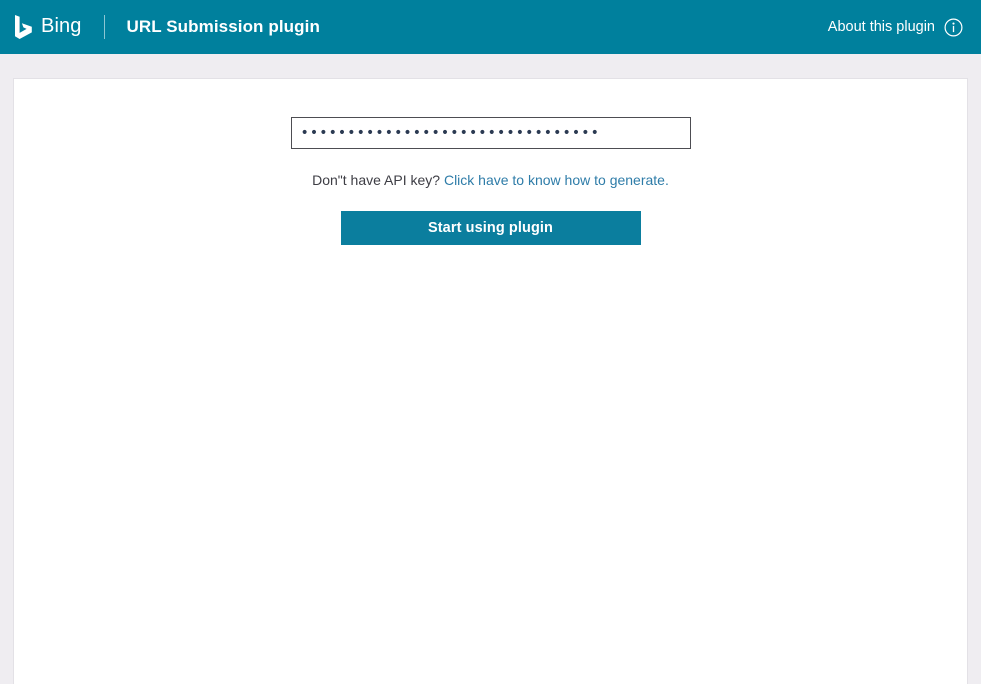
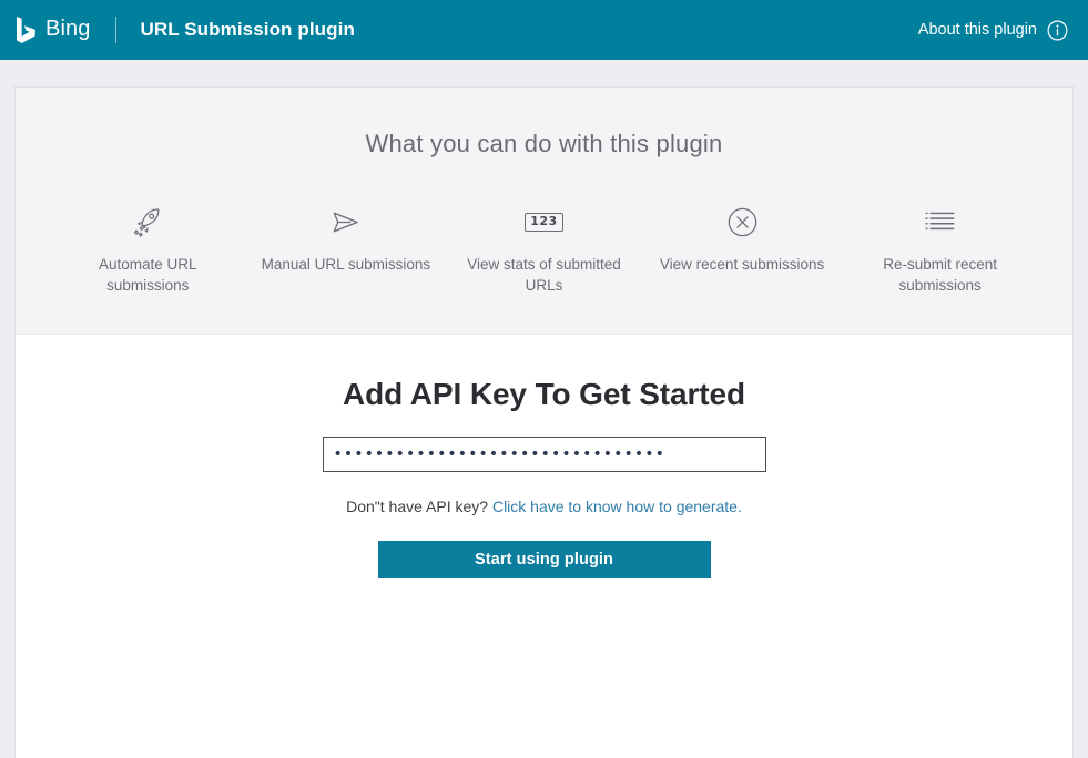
  Bing
  URL Submission plugin
  About this plugin
+ What you can do with this plugin
+ Automate URL submissions
+ Manual URL submissions
+ 123
+ View stats of submitted URLs
+ View recent submissions
+ Re-submit recent submissions
+ Add API Key To Get Started
  ••••••••••••••••••••••••••••••••
  Don"t have API key? Click have to know how to generate.
  Start using plugin
